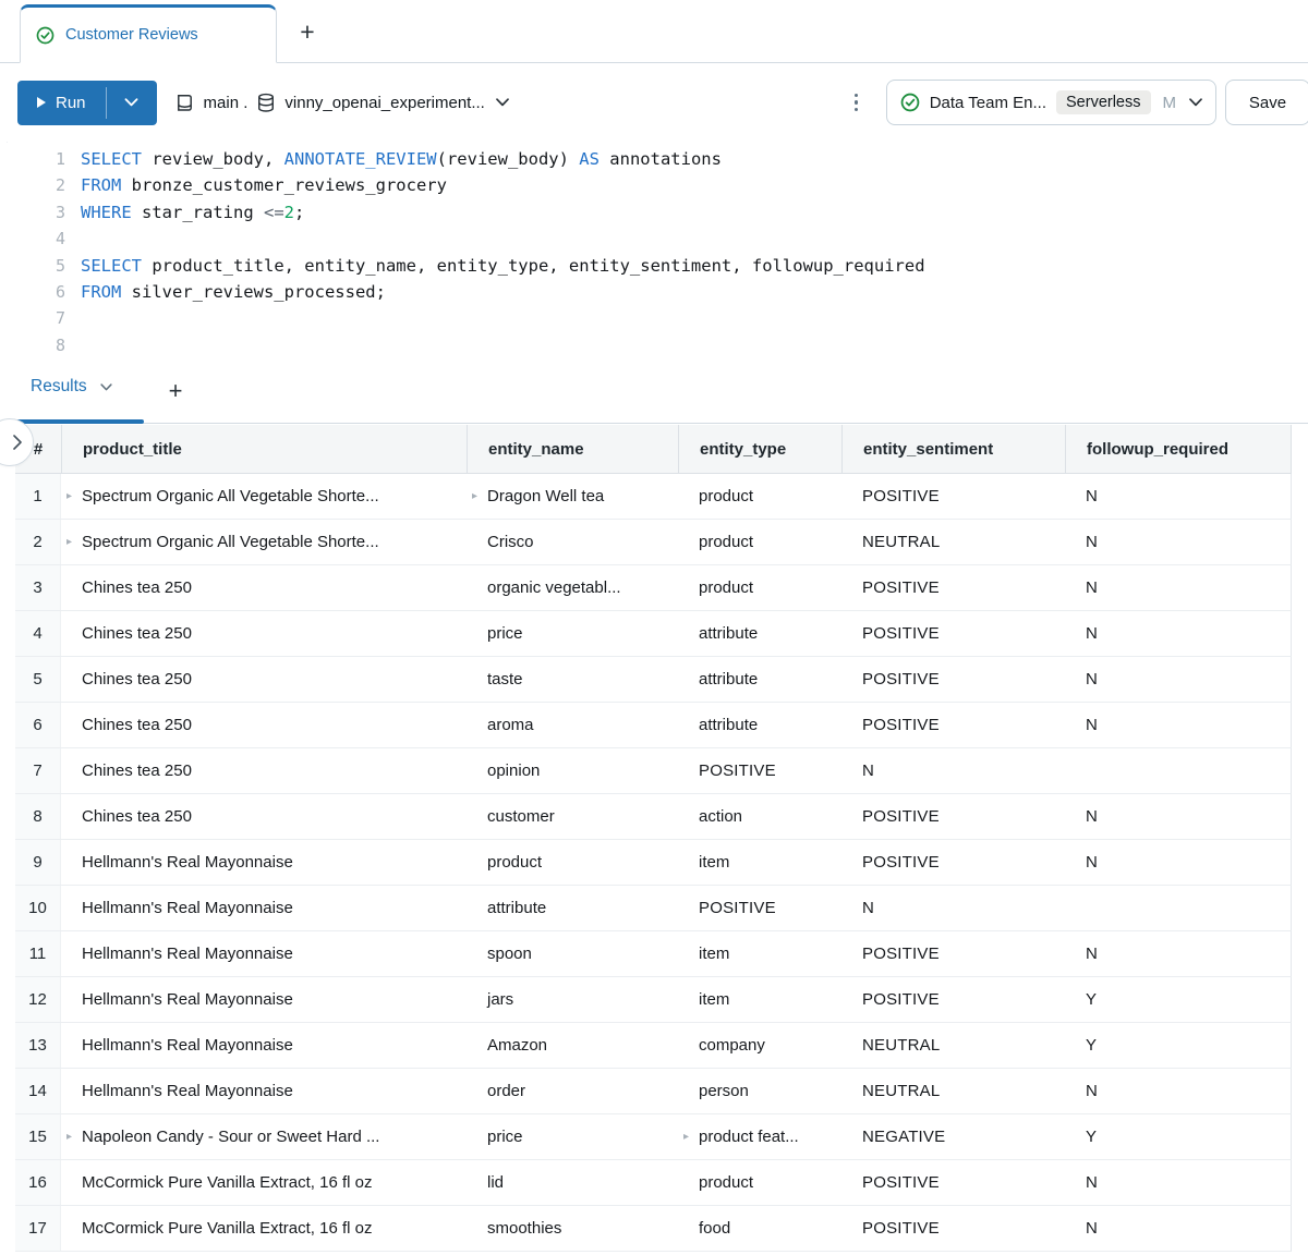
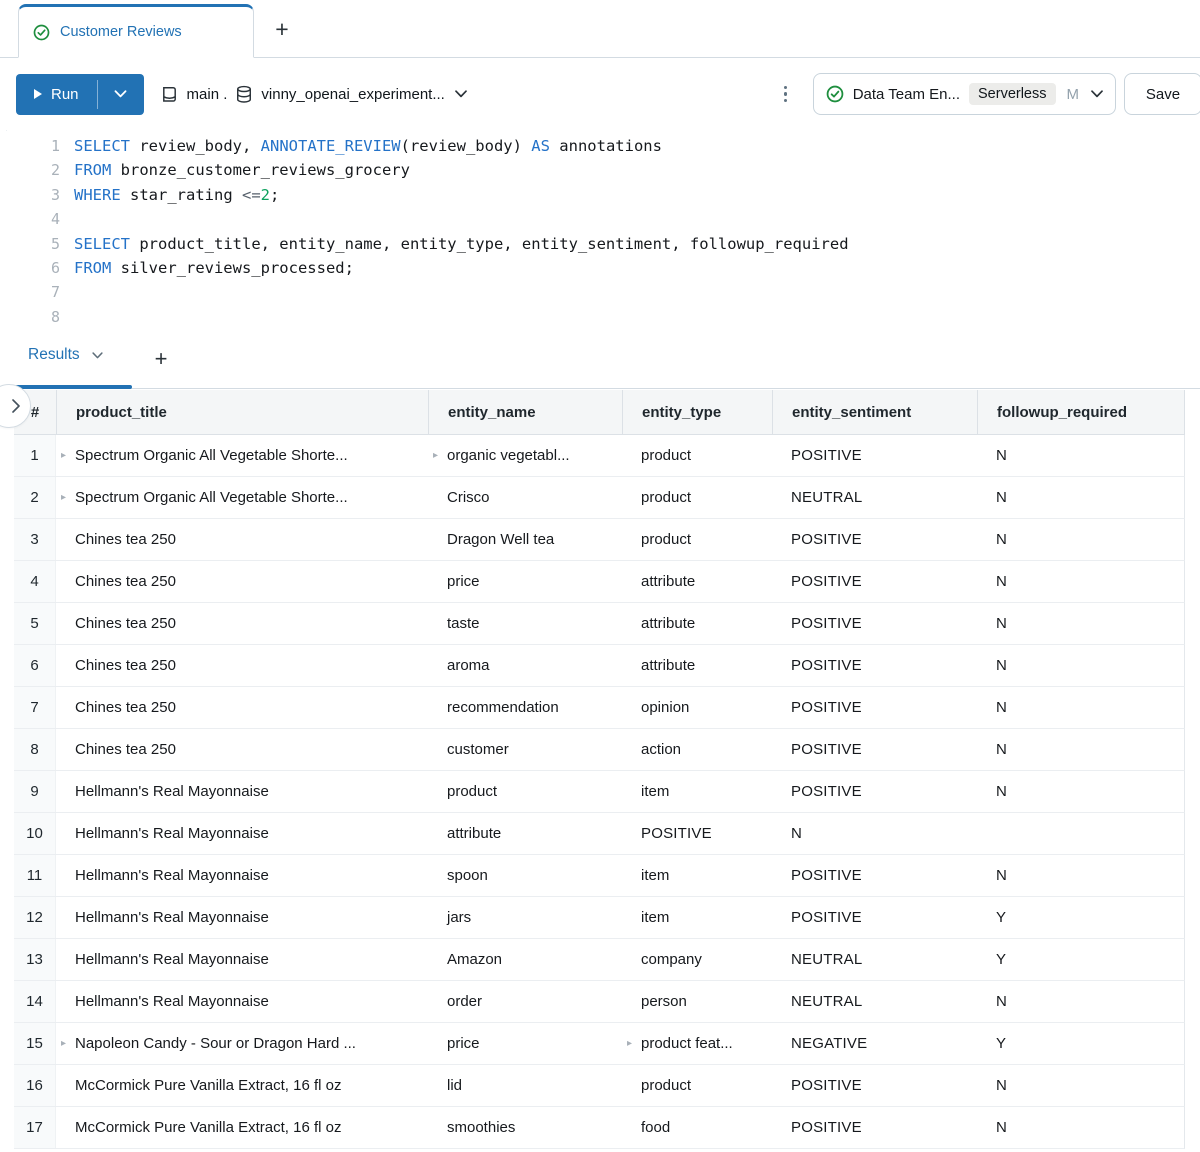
  Customer Reviews
  +
  Run
  main .
  vinny_openai_experiment...
  Data Team En...
  Serverless
  M
  Save
  1
  SELECT review_body, ANNOTATE_REVIEW(review_body) AS annotations
  2
  FROM bronze_customer_reviews_grocery
  3
  WHERE star_rating <=2;
  4
  5
  SELECT product_title, entity_name, entity_type, entity_sentiment, followup_required
  6
  FROM silver_reviews_processed;
  7
  8
  Results
  +
  #
  product_title
  entity_name
  entity_type
  entity_sentiment
  followup_required
  1
  ▸
  Spectrum Organic All Vegetable Shorte...
  ▸
- Dragon Well tea
+ organic vegetabl...
  product
  POSITIVE
  N
  2
  ▸
  Spectrum Organic All Vegetable Shorte...
  Crisco
  product
  NEUTRAL
  N
  3
  Chines tea 250
- organic vegetabl...
+ Dragon Well tea
  product
  POSITIVE
  N
  4
  Chines tea 250
  price
  attribute
  POSITIVE
  N
  5
  Chines tea 250
  taste
  attribute
  POSITIVE
  N
  6
  Chines tea 250
  aroma
  attribute
  POSITIVE
  N
  7
  Chines tea 250
+ recommendation
  opinion
  POSITIVE
  N
  8
  Chines tea 250
  customer
  action
  POSITIVE
  N
  9
  Hellmann's Real Mayonnaise
  product
  item
  POSITIVE
  N
  10
  Hellmann's Real Mayonnaise
  attribute
  POSITIVE
  N
  11
  Hellmann's Real Mayonnaise
  spoon
  item
  POSITIVE
  N
  12
  Hellmann's Real Mayonnaise
  jars
  item
  POSITIVE
  Y
  13
  Hellmann's Real Mayonnaise
  Amazon
  company
  NEUTRAL
  Y
  14
  Hellmann's Real Mayonnaise
  order
  person
  NEUTRAL
  N
  15
  ▸
- Napoleon Candy - Sour or Sweet Hard ...
+ Napoleon Candy - Sour or Dragon Hard ...
  price
  ▸
  product feat...
  NEGATIVE
  Y
  16
  McCormick Pure Vanilla Extract, 16 fl oz
  lid
  product
  POSITIVE
  N
  17
  McCormick Pure Vanilla Extract, 16 fl oz
  smoothies
  food
  POSITIVE
  N
